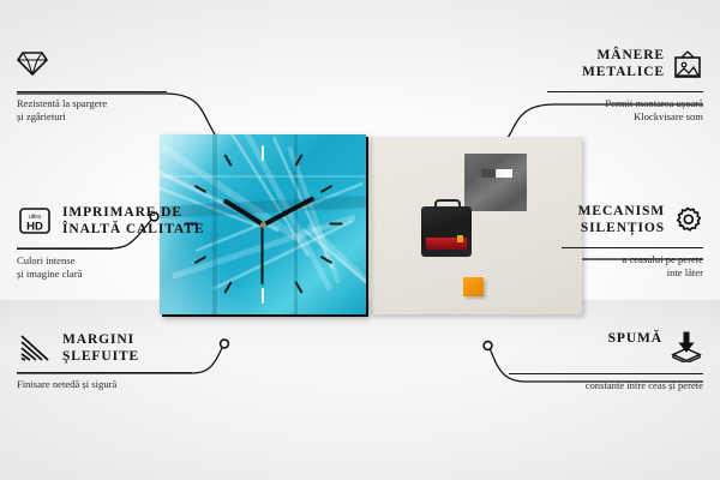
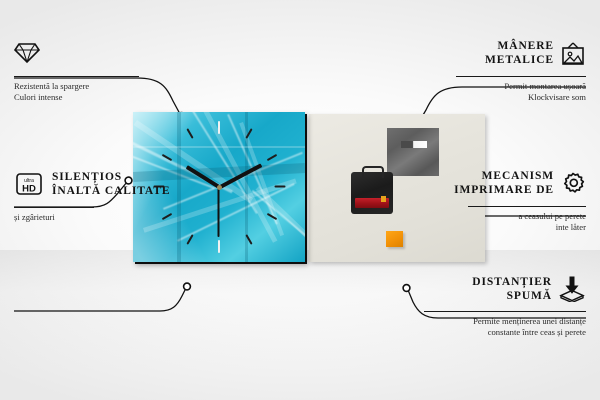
  Rezistentă la spargere
- și zgârieturi
+ Culori intense
  HD
- IMPRIMARE DE
+ SILENȚIOS
  ÎNALTĂ CALITATE
- Culori intense
+ și zgârieturi
- și imagine clară
- MARGINI
- ȘLEFUITE
- Finisare netedă și sigură
  MÂNERE
  METALICE
  Permit montarea ușoară
  Klockvisare som
  MECANISM
- SILENȚIOS
+ IMPRIMARE DE
  a ceasului pe perete
  inte låter
+ DISTANȚIER
  SPUMĂ
+ Permite menținerea unei distanțe
  constante între ceas și perete
